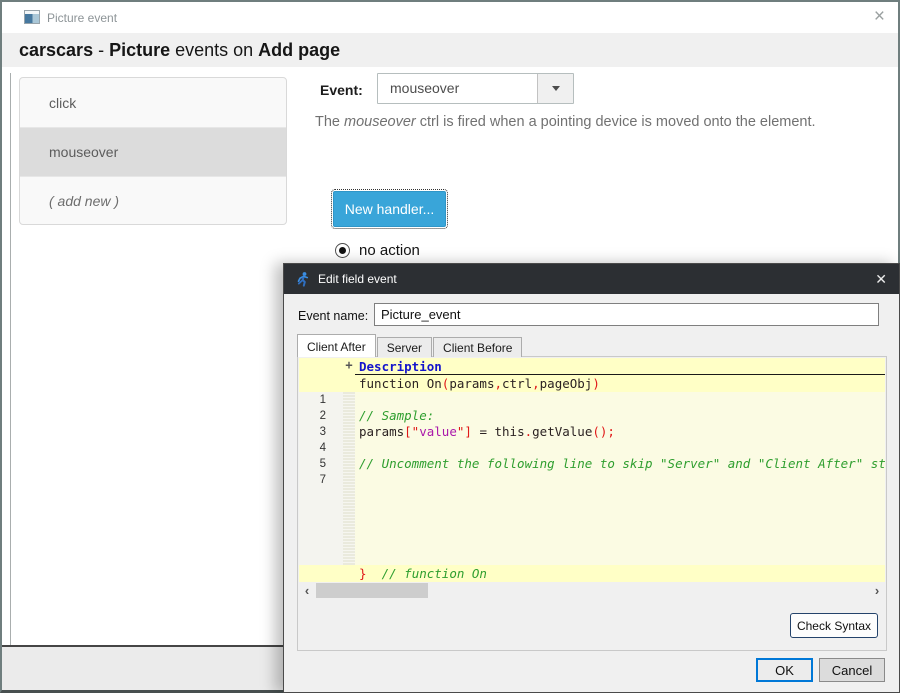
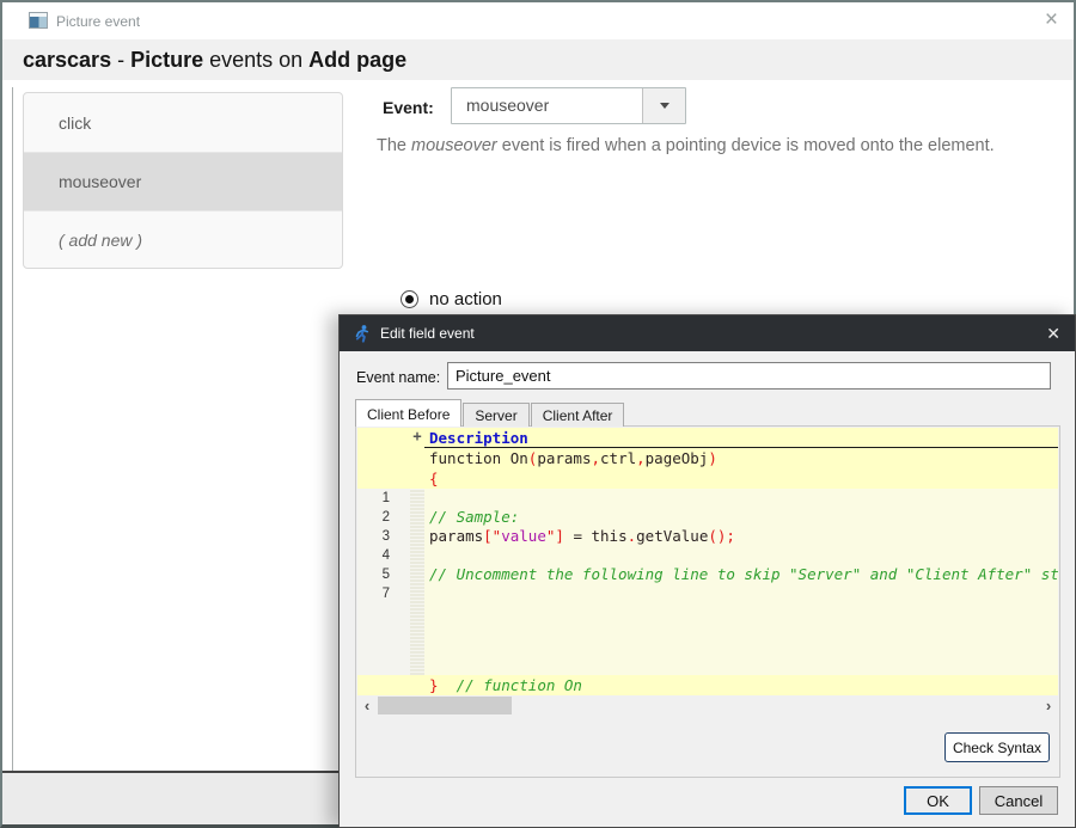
  Picture event
  ×
  carscars
  -
  Picture
  events on
  Add page
  click
  mouseover
  ( add new )
  Event:
  mouseover
- The mouseover ctrl is fired when a pointing device is moved onto the element.
+ The mouseover event is fired when a pointing device is moved onto the element.
- New handler...
  no action
  Edit field event
  ✕
  Event name:
  Picture_event
- Client After
+ Client Before
  Server
- Client Before
+ Client After
  +
  Description
  function On(params,ctrl,pageObj)
+ {
  1
  2
  // Sample:
  3
  params["value"] = this.getValue();
  4
  5
  // Uncomment the following line to skip "Server" and "Client After" st
  7
  } // function On
  ‹
  ›
  Check Syntax
  OK
  Cancel
